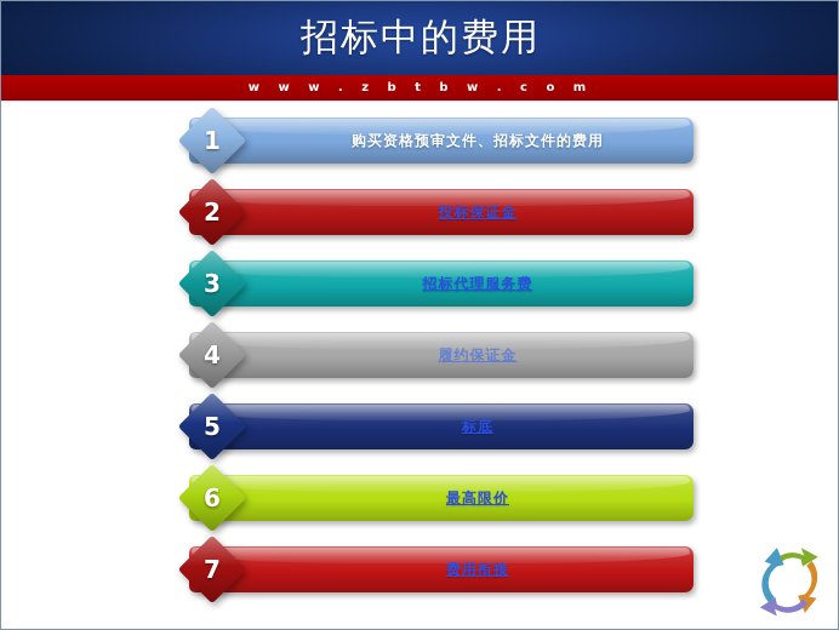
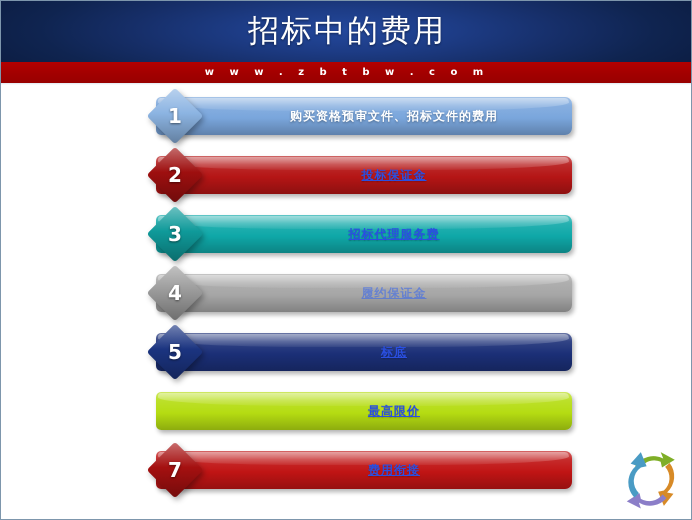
  招标中的费用
  w w w . z b t b w . c o m
  购买资格预审文件、招标文件的费用
  1
  投标保证金
  2
  招标代理服务费
  3
  履约保证金
  4
  标底
  5
  最高限价
- 6
  费用衔接
  7
